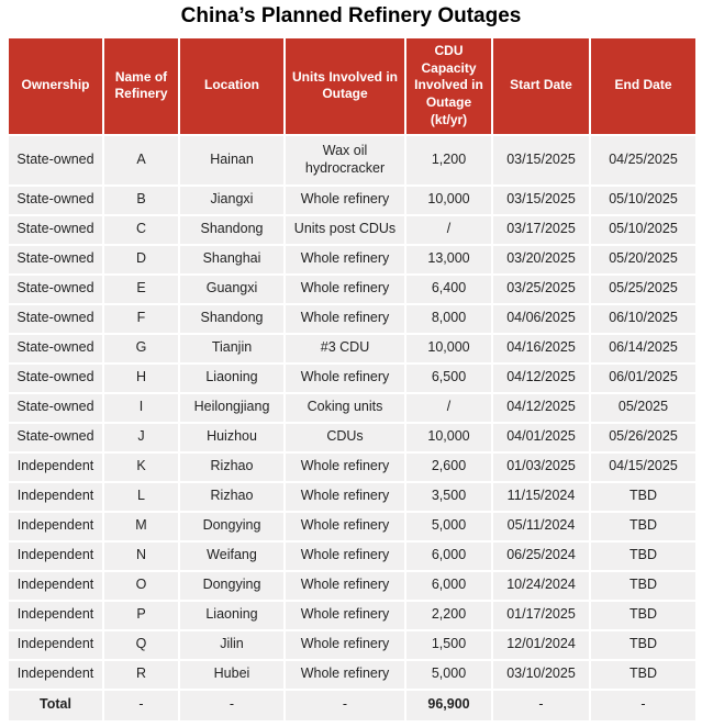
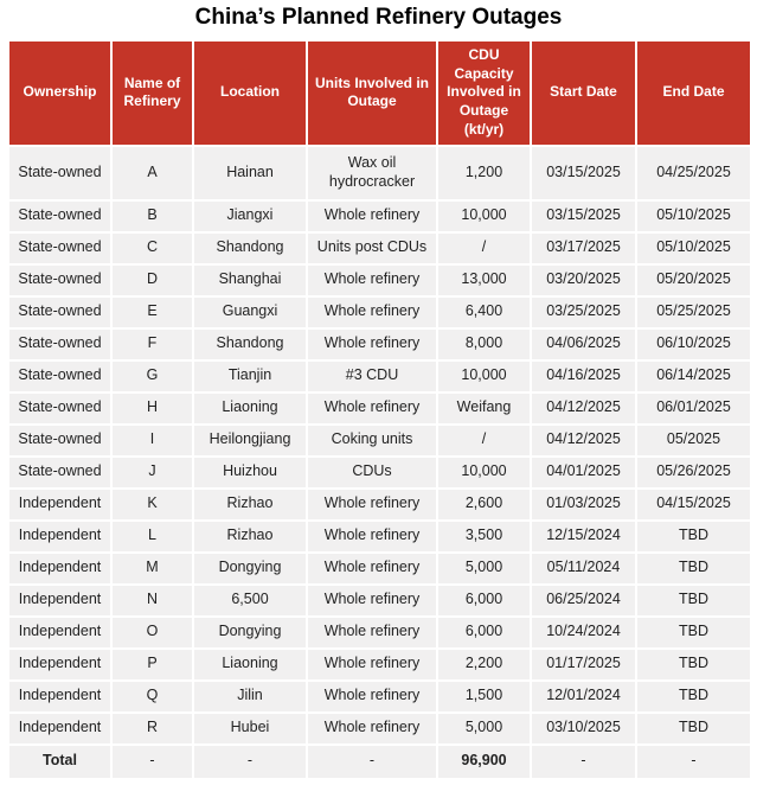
  China’s Planned Refinery Outages
  Ownership	Name of Refinery	Location	Units Involved in Outage	CDU Capacity Involved in Outage (kt/yr)	Start Date	End Date
  State-owned	A	Hainan	Wax oil hydrocracker	1,200	03/15/2025	04/25/2025
  State-owned	B	Jiangxi	Whole refinery	10,000	03/15/2025	05/10/2025
  State-owned	C	Shandong	Units post CDUs	/	03/17/2025	05/10/2025
  State-owned	D	Shanghai	Whole refinery	13,000	03/20/2025	05/20/2025
  State-owned	E	Guangxi	Whole refinery	6,400	03/25/2025	05/25/2025
  State-owned	F	Shandong	Whole refinery	8,000	04/06/2025	06/10/2025
  State-owned	G	Tianjin	#3 CDU	10,000	04/16/2025	06/14/2025
- State-owned	H	Liaoning	Whole refinery	6,500	04/12/2025	06/01/2025
+ State-owned	H	Liaoning	Whole refinery	Weifang	04/12/2025	06/01/2025
  State-owned	I	Heilongjiang	Coking units	/	04/12/2025	05/2025
  State-owned	J	Huizhou	CDUs	10,000	04/01/2025	05/26/2025
  Independent	K	Rizhao	Whole refinery	2,600	01/03/2025	04/15/2025
- Independent	L	Rizhao	Whole refinery	3,500	11/15/2024	TBD
+ Independent	L	Rizhao	Whole refinery	3,500	12/15/2024	TBD
  Independent	M	Dongying	Whole refinery	5,000	05/11/2024	TBD
- Independent	N	Weifang	Whole refinery	6,000	06/25/2024	TBD
+ Independent	N	6,500	Whole refinery	6,000	06/25/2024	TBD
  Independent	O	Dongying	Whole refinery	6,000	10/24/2024	TBD
  Independent	P	Liaoning	Whole refinery	2,200	01/17/2025	TBD
  Independent	Q	Jilin	Whole refinery	1,500	12/01/2024	TBD
  Independent	R	Hubei	Whole refinery	5,000	03/10/2025	TBD
  Total	-	-	-	96,900	-	-
